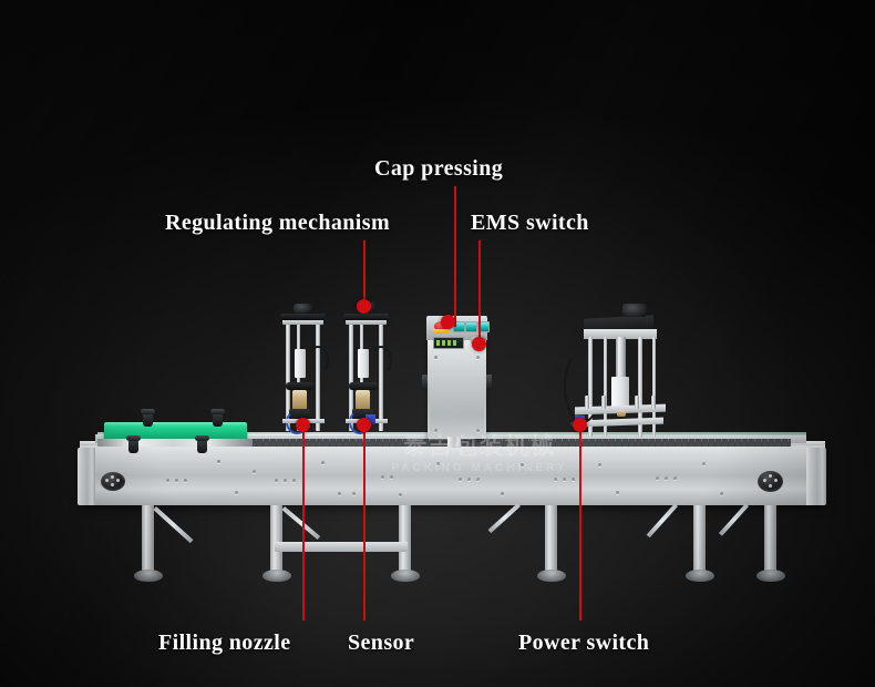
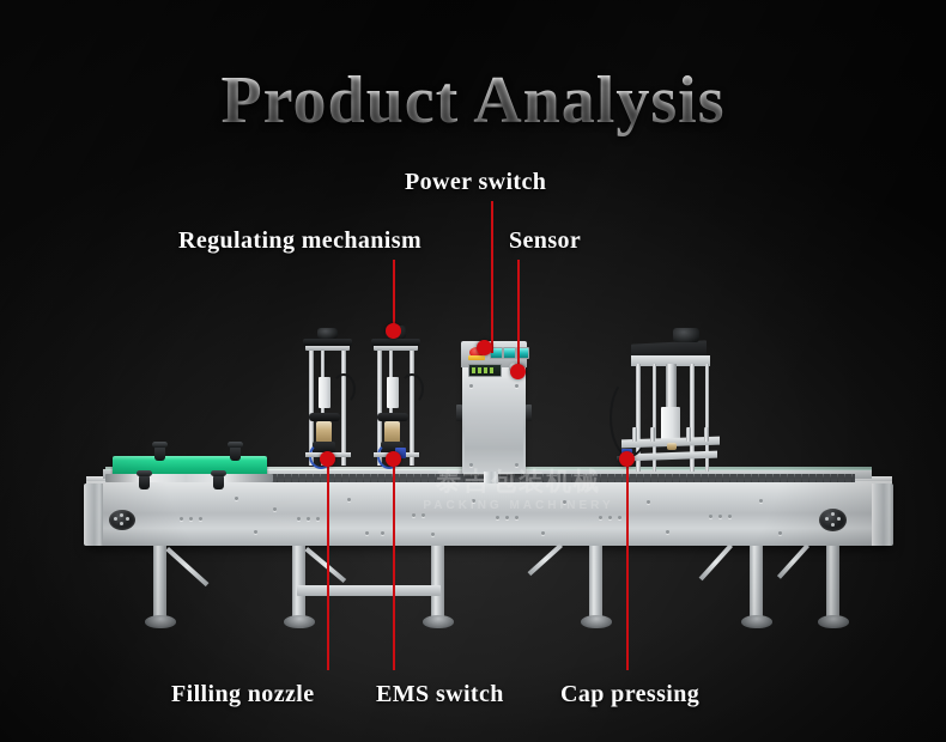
+ Product Analysis
- Cap pressing
+ Power switch
- EMS switch
+ Sensor
  Regulating mechanism
  Filling nozzle
- Sensor
+ EMS switch
- Power switch
+ Cap pressing
